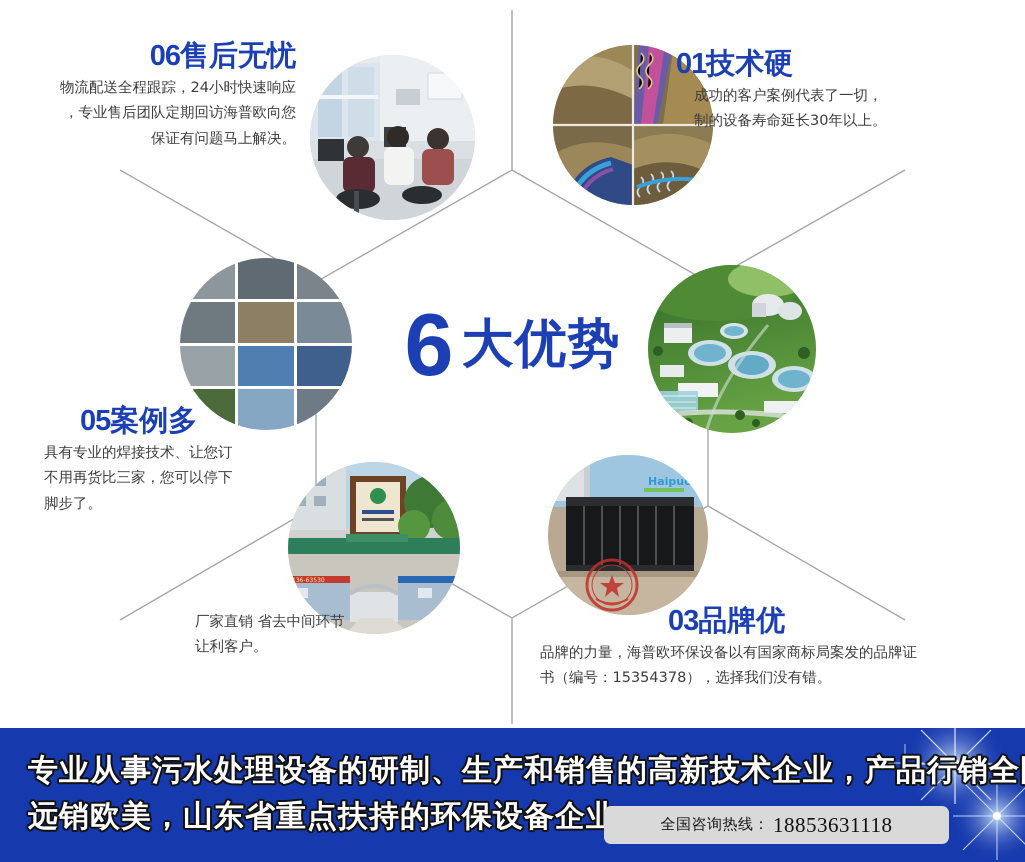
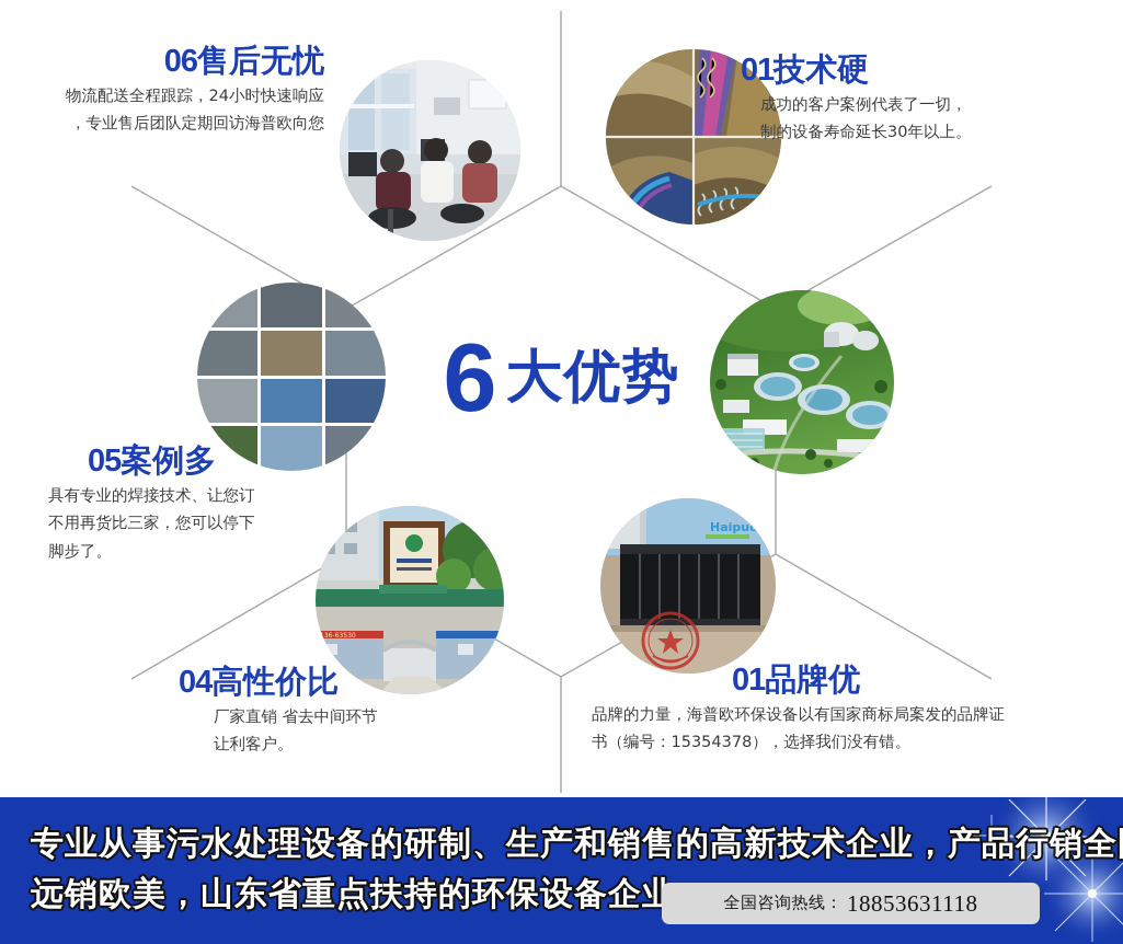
  Haipuou
  6
  大优势
  06售后无忧
  物流配送全程跟踪，24小时快速响应
  ，专业售后团队定期回访海普欧向您
- 保证有问题马上解决。
  01技术硬
  成功的客户案例代表了一切，
  制的设备寿命延长30年以上。
- 03品牌优
+ 01品牌优
  品牌的力量，海普欧环保设备以有国家商标局案发的品牌证
  书（编号：15354378），选择我们没有错。
+ 04高性价比
  厂家直销 省去中间环节
  让利客户。
  05案例多
  具有专业的焊接技术、让您订
  不用再货比三家，您可以停下
  脚步了。
  专业从事污水处理设备的研制、生产和销售的高新技术企业，产品行销全
  远销欧美，山东省重点扶持的环保设备企业
  全国咨询热线：
  18853631118
